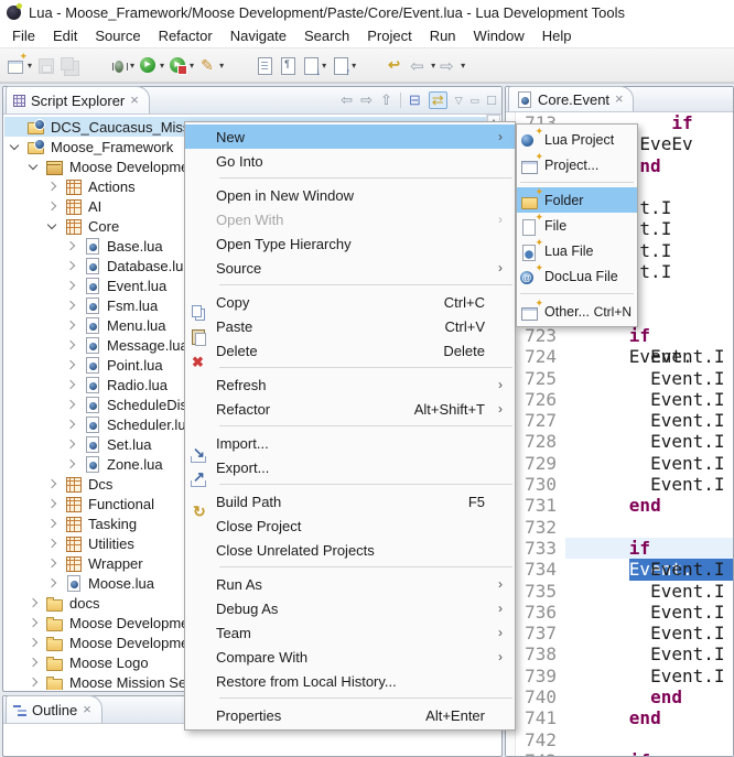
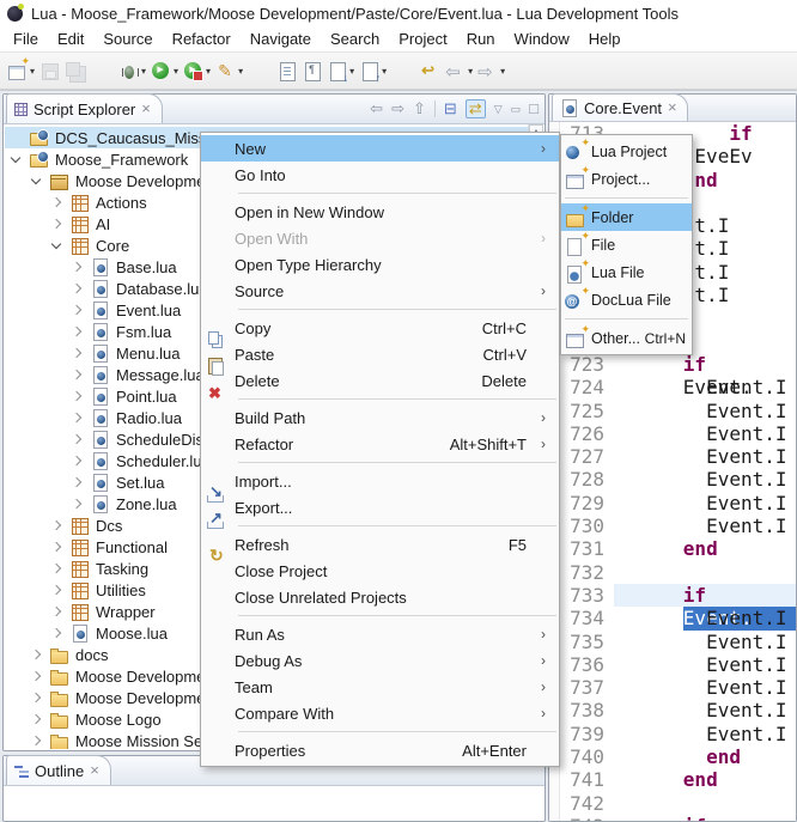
  Lua - Moose_Framework/Moose Development/Paste/Core/Event.lua - Lua Development Tools
  File
  Edit
  Source
  Refactor
  Navigate
  Search
  Project
  Run
  Window
  Help
  ▾
  ▾
  ▾
  ▾
  ▾
  ▾
  ▾
  ▾
  ▾
  Script Explorer
  ×
  ⇦
  ⇨
  ⇧
  ⊟
  ⇄
  ▽
  ▭
  □
  DCS_Caucasus_Mis
  Moose_Framework
  Moose Developm
  Actions
  AI
  Core
  Base.lua
  Database.lu
  Event.lua
  Fsm.lua
  Menu.lua
  Message.lu
  Point.lua
  Radio.lua
  Scheduler.lu
  Set.lua
  Zone.lua
  Dcs
  Functional
  Tasking
  Utilities
  Wrapper
  Moose.lua
  docs
  Moose Developm
  Moose Developm
  Moose Logo
  Moose Mission Se
  Outline
  ×
  Core.Event
  ×
  if
  Ev
  Eve
  nd
  t.I
  t.I
  t.I
  t.I
  723
  if
  Event.
  724
  Event.I
  725
  Event.I
  726
  Event.I
  727
  Event.I
  728
  Event.I
  729
  Event.I
  730
  Event.I
  731
  end
  732
  733
  if
  Event.
  734
  Event.I
  735
  Event.I
  736
  Event.I
  737
  Event.I
  738
  Event.I
  739
  Event.I
  740
  end
  741
  end
  742
  New
  ›
  Go Into
  Open in New Window
  Open With
  ›
  Open Type Hierarchy
  Source
  ›
  Copy
  Ctrl+C
  Paste
  Ctrl+V
  Delete
  Delete
- Refresh
+ Build Path
  ›
  Refactor
  Alt+Shift+T
  ›
  Import...
  Export...
- Build Path
+ Refresh
  F5
  Close Project
  Close Unrelated Projects
  Run As
  ›
  Debug As
  ›
  Team
  ›
  Compare With
  ›
- Restore from Local History...
  Properties
  Alt+Enter
  Lua Project
  Project...
  Folder
  File
  Lua File
  DocLua File
  Other...
  Ctrl+N
